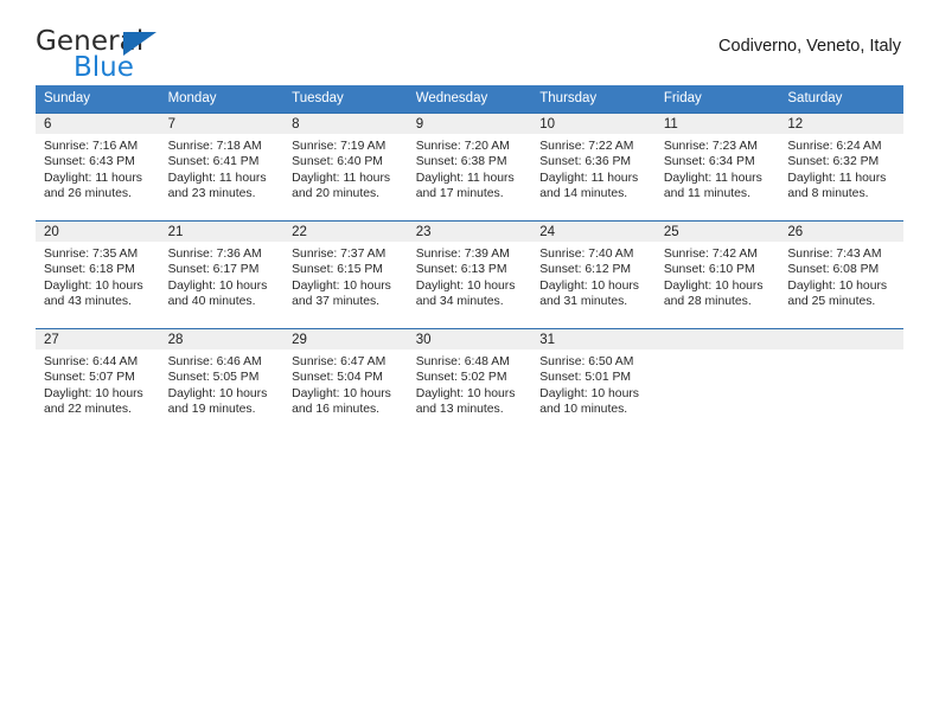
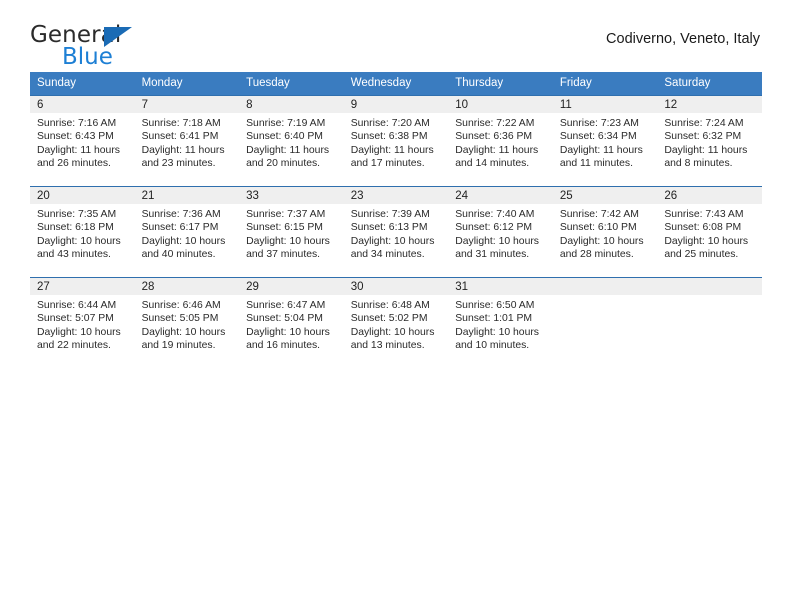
  General
  Blue
  Codiverno, Veneto, Italy
  Sunday	Monday	Tuesday	Wednesday	Thursday	Friday	Saturday
- 6Sunrise: 7:16 AMSunset: 6:43 PMDaylight: 11 hoursand 26 minutes.	7Sunrise: 7:18 AMSunset: 6:41 PMDaylight: 11 hoursand 23 minutes.	8Sunrise: 7:19 AMSunset: 6:40 PMDaylight: 11 hoursand 20 minutes.	9Sunrise: 7:20 AMSunset: 6:38 PMDaylight: 11 hoursand 17 minutes.	10Sunrise: 7:22 AMSunset: 6:36 PMDaylight: 11 hoursand 14 minutes.	11Sunrise: 7:23 AMSunset: 6:34 PMDaylight: 11 hoursand 11 minutes.	12Sunrise: 6:24 AMSunset: 6:32 PMDaylight: 11 hoursand 8 minutes.
+ 6Sunrise: 7:16 AMSunset: 6:43 PMDaylight: 11 hoursand 26 minutes.	7Sunrise: 7:18 AMSunset: 6:41 PMDaylight: 11 hoursand 23 minutes.	8Sunrise: 7:19 AMSunset: 6:40 PMDaylight: 11 hoursand 20 minutes.	9Sunrise: 7:20 AMSunset: 6:38 PMDaylight: 11 hoursand 17 minutes.	10Sunrise: 7:22 AMSunset: 6:36 PMDaylight: 11 hoursand 14 minutes.	11Sunrise: 7:23 AMSunset: 6:34 PMDaylight: 11 hoursand 11 minutes.	12Sunrise: 7:24 AMSunset: 6:32 PMDaylight: 11 hoursand 8 minutes.
- 20Sunrise: 7:35 AMSunset: 6:18 PMDaylight: 10 hoursand 43 minutes.	21Sunrise: 7:36 AMSunset: 6:17 PMDaylight: 10 hoursand 40 minutes.	22Sunrise: 7:37 AMSunset: 6:15 PMDaylight: 10 hoursand 37 minutes.	23Sunrise: 7:39 AMSunset: 6:13 PMDaylight: 10 hoursand 34 minutes.	24Sunrise: 7:40 AMSunset: 6:12 PMDaylight: 10 hoursand 31 minutes.	25Sunrise: 7:42 AMSunset: 6:10 PMDaylight: 10 hoursand 28 minutes.	26Sunrise: 7:43 AMSunset: 6:08 PMDaylight: 10 hoursand 25 minutes.
+ 20Sunrise: 7:35 AMSunset: 6:18 PMDaylight: 10 hoursand 43 minutes.	21Sunrise: 7:36 AMSunset: 6:17 PMDaylight: 10 hoursand 40 minutes.	33Sunrise: 7:37 AMSunset: 6:15 PMDaylight: 10 hoursand 37 minutes.	23Sunrise: 7:39 AMSunset: 6:13 PMDaylight: 10 hoursand 34 minutes.	24Sunrise: 7:40 AMSunset: 6:12 PMDaylight: 10 hoursand 31 minutes.	25Sunrise: 7:42 AMSunset: 6:10 PMDaylight: 10 hoursand 28 minutes.	26Sunrise: 7:43 AMSunset: 6:08 PMDaylight: 10 hoursand 25 minutes.
- 27Sunrise: 6:44 AMSunset: 5:07 PMDaylight: 10 hoursand 22 minutes.	28Sunrise: 6:46 AMSunset: 5:05 PMDaylight: 10 hoursand 19 minutes.	29Sunrise: 6:47 AMSunset: 5:04 PMDaylight: 10 hoursand 16 minutes.	30Sunrise: 6:48 AMSunset: 5:02 PMDaylight: 10 hoursand 13 minutes.	31Sunrise: 6:50 AMSunset: 5:01 PMDaylight: 10 hoursand 10 minutes.
+ 27Sunrise: 6:44 AMSunset: 5:07 PMDaylight: 10 hoursand 22 minutes.	28Sunrise: 6:46 AMSunset: 5:05 PMDaylight: 10 hoursand 19 minutes.	29Sunrise: 6:47 AMSunset: 5:04 PMDaylight: 10 hoursand 16 minutes.	30Sunrise: 6:48 AMSunset: 5:02 PMDaylight: 10 hoursand 13 minutes.	31Sunrise: 6:50 AMSunset: 1:01 PMDaylight: 10 hoursand 10 minutes.
